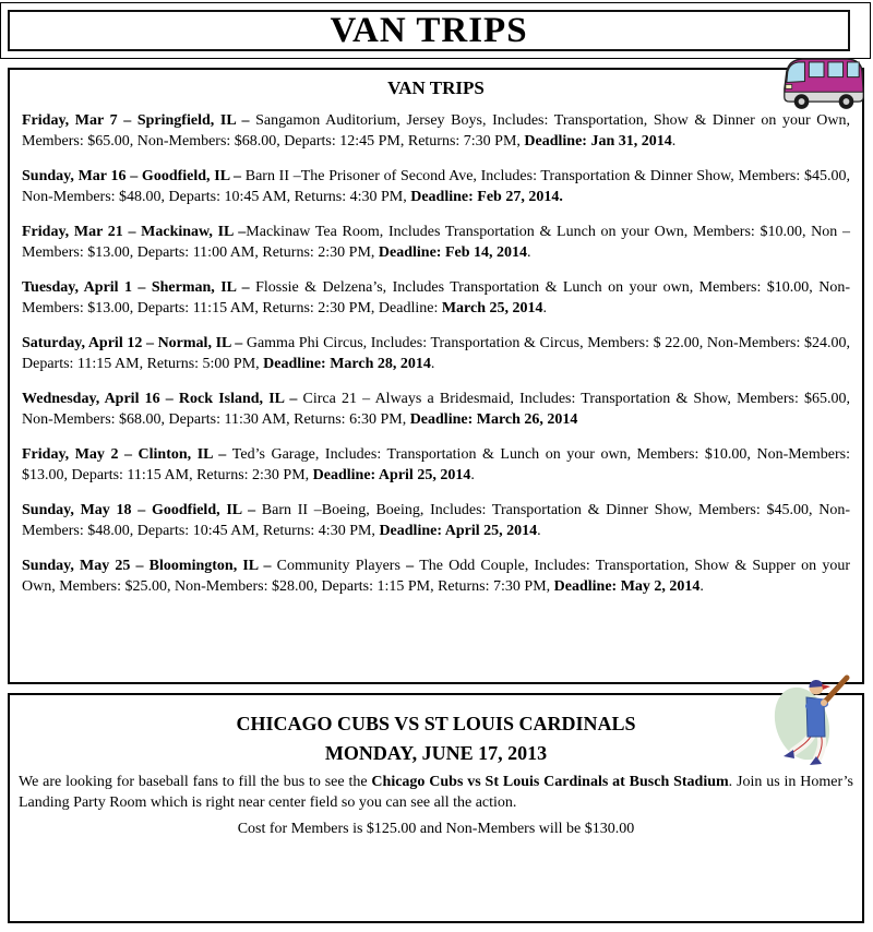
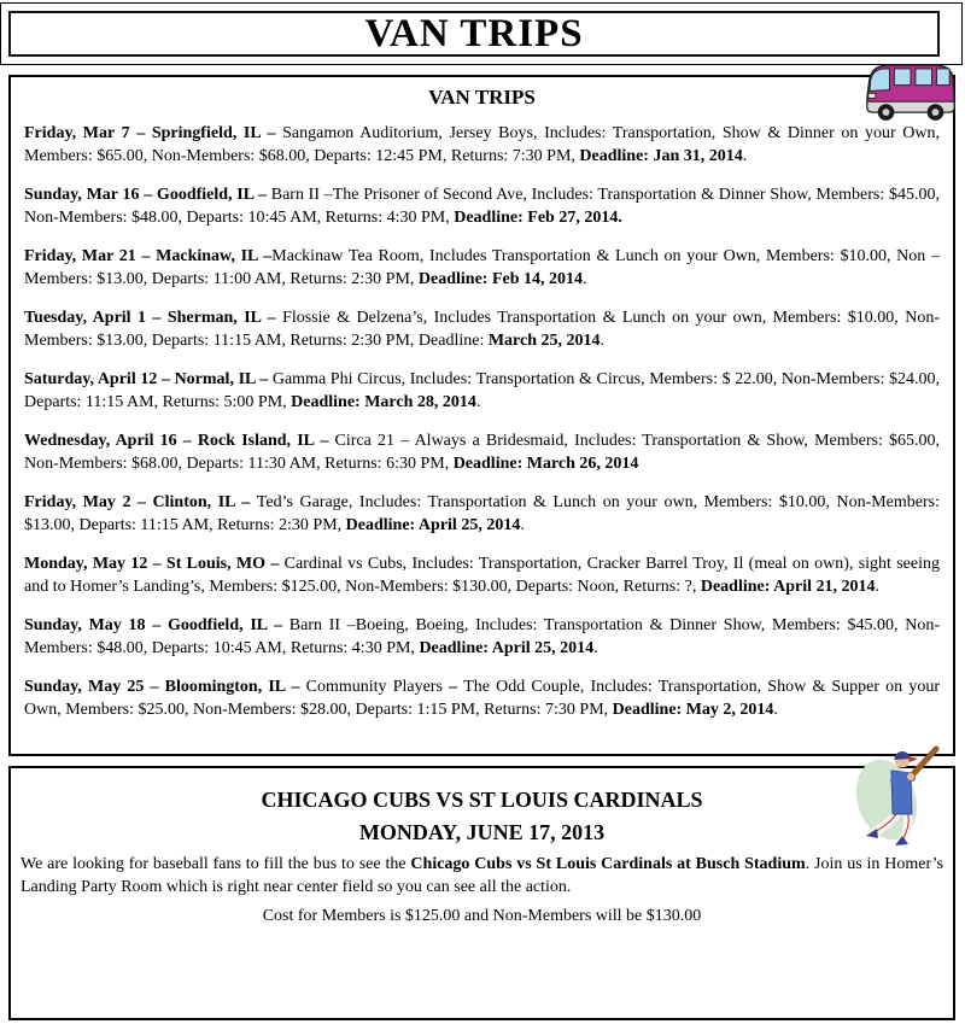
  VAN TRIPS
  VAN TRIPS
  Friday, Mar 7 – Springfield, IL – Sangamon Auditorium, Jersey Boys, Includes: Transportation, Show & Dinner on your Own, Members: $65.00, Non-Members: $68.00, Departs: 12:45 PM, Returns: 7:30 PM, Deadline: Jan 31, 2014.
  Sunday, Mar 16 – Goodfield, IL – Barn II –The Prisoner of Second Ave, Includes: Transportation & Dinner Show, Members: $45.00, Non-Members: $48.00, Departs: 10:45 AM, Returns: 4:30 PM, Deadline: Feb 27, 2014.
  Friday, Mar 21 – Mackinaw, IL –Mackinaw Tea Room, Includes Transportation & Lunch on your Own, Members: $10.00, Non –Members: $13.00, Departs: 11:00 AM, Returns: 2:30 PM, Deadline: Feb 14, 2014.
  Tuesday, April 1 – Sherman, IL – Flossie & Delzena’s, Includes Transportation & Lunch on your own, Members: $10.00, Non-Members: $13.00, Departs: 11:15 AM, Returns: 2:30 PM, Deadline: March 25, 2014.
  Saturday, April 12 – Normal, IL – Gamma Phi Circus, Includes: Transportation & Circus, Members: $ 22.00, Non-Members: $24.00, Departs: 11:15 AM, Returns: 5:00 PM, Deadline: March 28, 2014.
  Wednesday, April 16 – Rock Island, IL – Circa 21 – Always a Bridesmaid, Includes: Transportation & Show, Members: $65.00, Non-Members: $68.00, Departs: 11:30 AM, Returns: 6:30 PM, Deadline: March 26, 2014
  Friday, May 2 – Clinton, IL – Ted’s Garage, Includes: Transportation & Lunch on your own, Members: $10.00, Non-Members: $13.00, Departs: 11:15 AM, Returns: 2:30 PM, Deadline: April 25, 2014.
+ Monday, May 12 – St Louis, MO – Cardinal vs Cubs, Includes: Transportation, Cracker Barrel Troy, Il (meal on own), sight seeing and to Homer’s Landing’s, Members: $125.00, Non-Members: $130.00, Departs: Noon, Returns: ?, Deadline: April 21, 2014.
  Sunday, May 18 – Goodfield, IL – Barn II –Boeing, Boeing, Includes: Transportation & Dinner Show, Members: $45.00, Non-Members: $48.00, Departs: 10:45 AM, Returns: 4:30 PM, Deadline: April 25, 2014.
  Sunday, May 25 – Bloomington, IL – Community Players – The Odd Couple, Includes: Transportation, Show & Supper on your Own, Members: $25.00, Non-Members: $28.00, Departs: 1:15 PM, Returns: 7:30 PM, Deadline: May 2, 2014.
  CHICAGO CUBS VS ST LOUIS CARDINALS
  MONDAY, JUNE 17, 2013
  We are looking for baseball fans to fill the bus to see the Chicago Cubs vs St Louis Cardinals at Busch Stadium. Join us in Homer’s Landing Party Room which is right near center field so you can see all the action.
  Cost for Members is $125.00 and Non-Members will be $130.00
